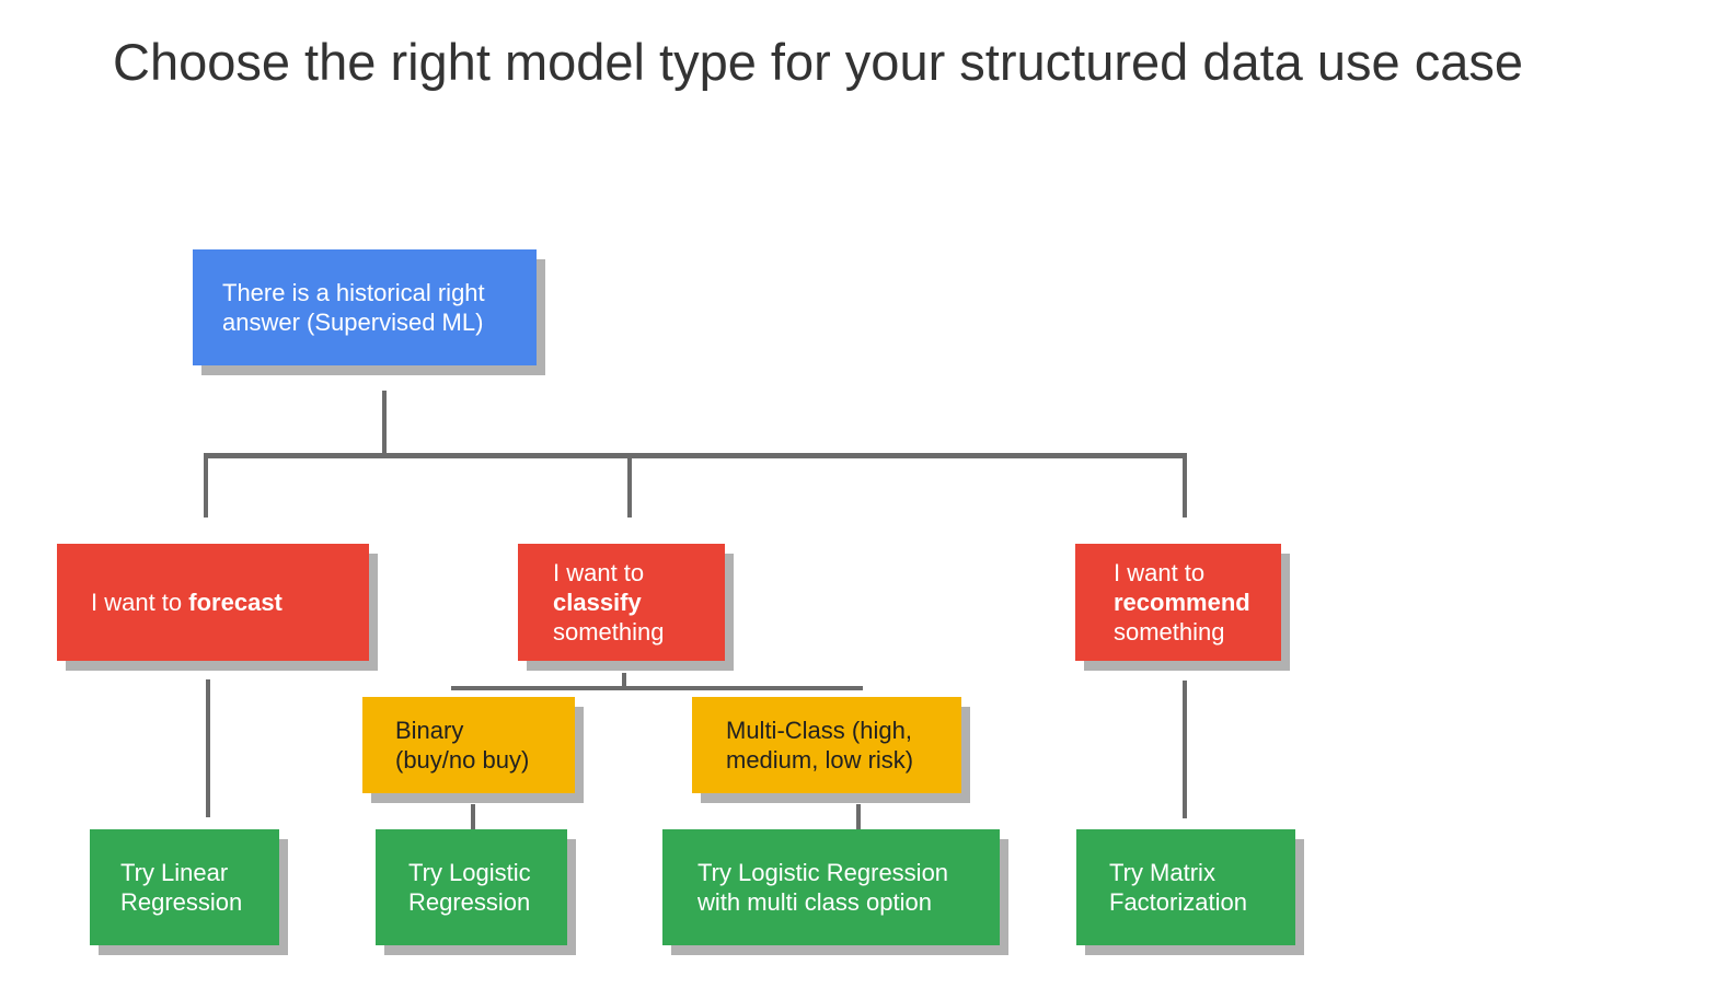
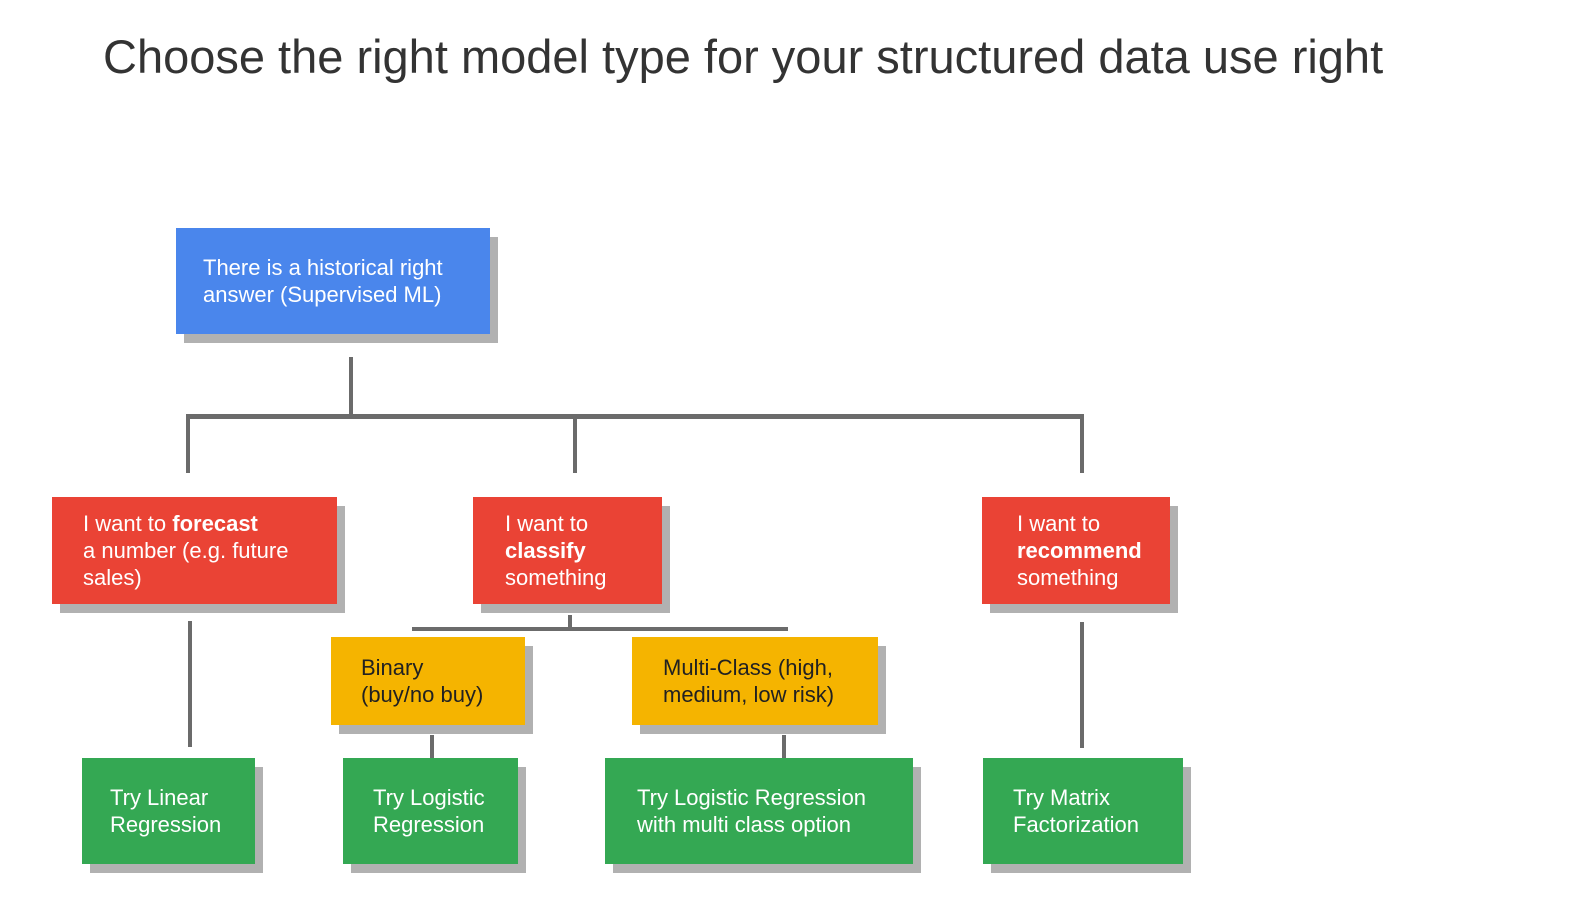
- Choose the right model type for your structured data use case
+ Choose the right model type for your structured data use right
  There is a historical right
  answer (Supervised ML)
  I want to forecast
+ a number (e.g. future
+ sales)
  I want to
  classify
  something
  I want to
  recommend
  something
  Binary
  (buy/no buy)
  Multi-Class (high,
  medium, low risk)
  Try Linear
  Regression
  Try Logistic
  Regression
  Try Logistic Regression
  with multi class option
  Try Matrix
  Factorization
